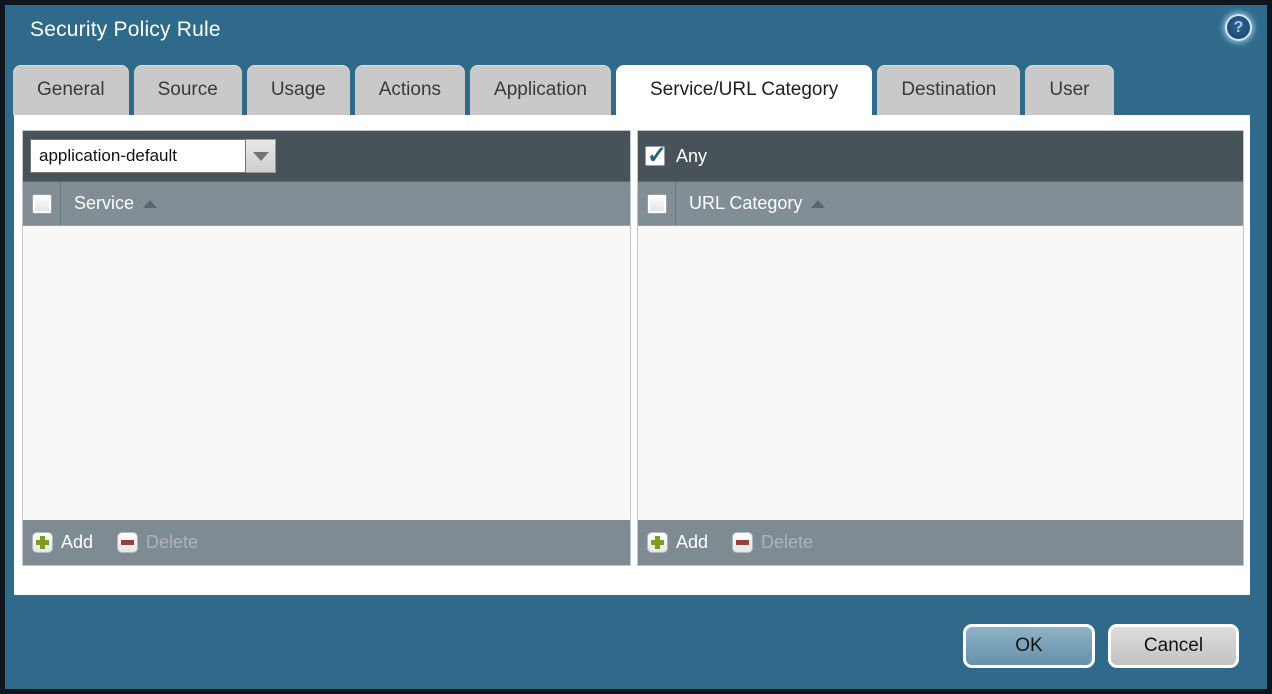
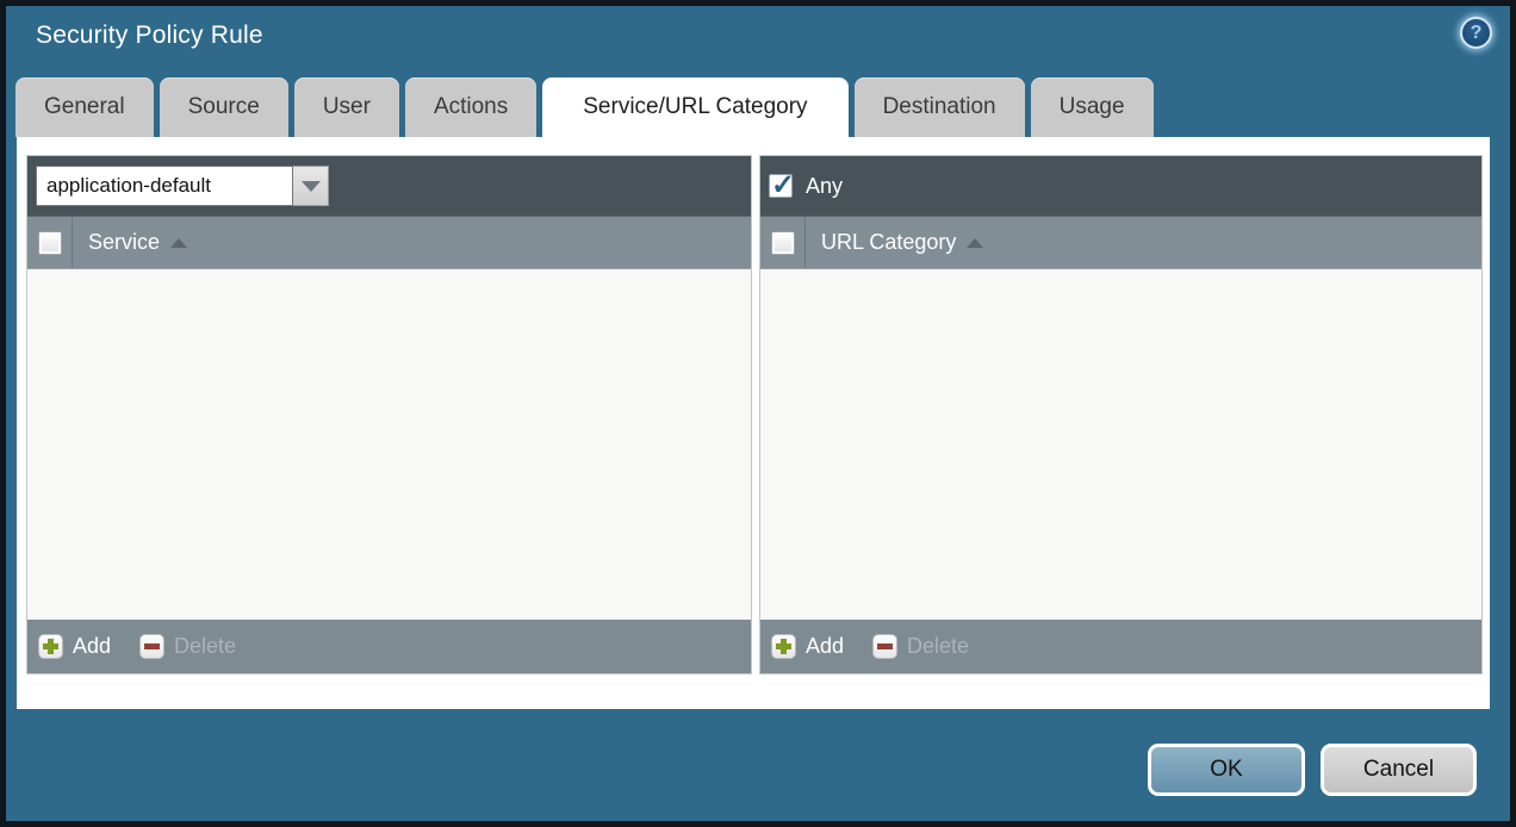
  Security Policy Rule
  ?
  General
  Source
- Usage
+ User
  Actions
- Application
  Service/URL Category
  Destination
- User
+ Usage
  application-default
  Service
  Add
  Delete
  Any
  URL Category
  Add
  Delete
  OK
  Cancel
